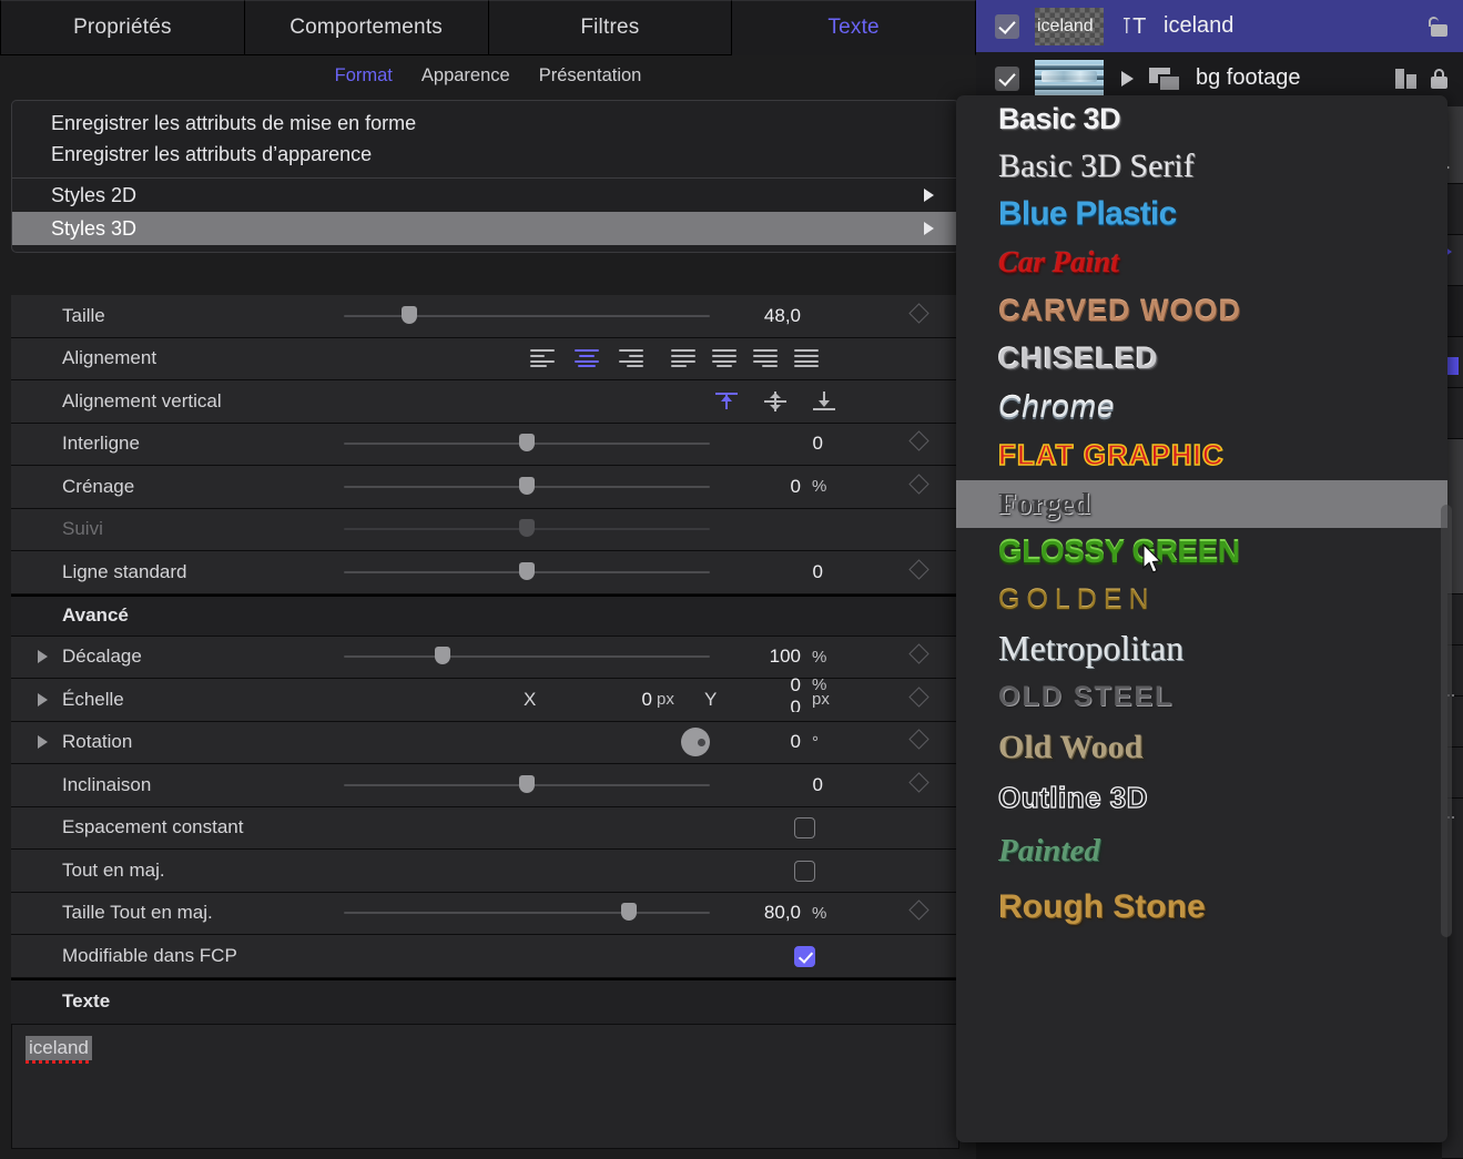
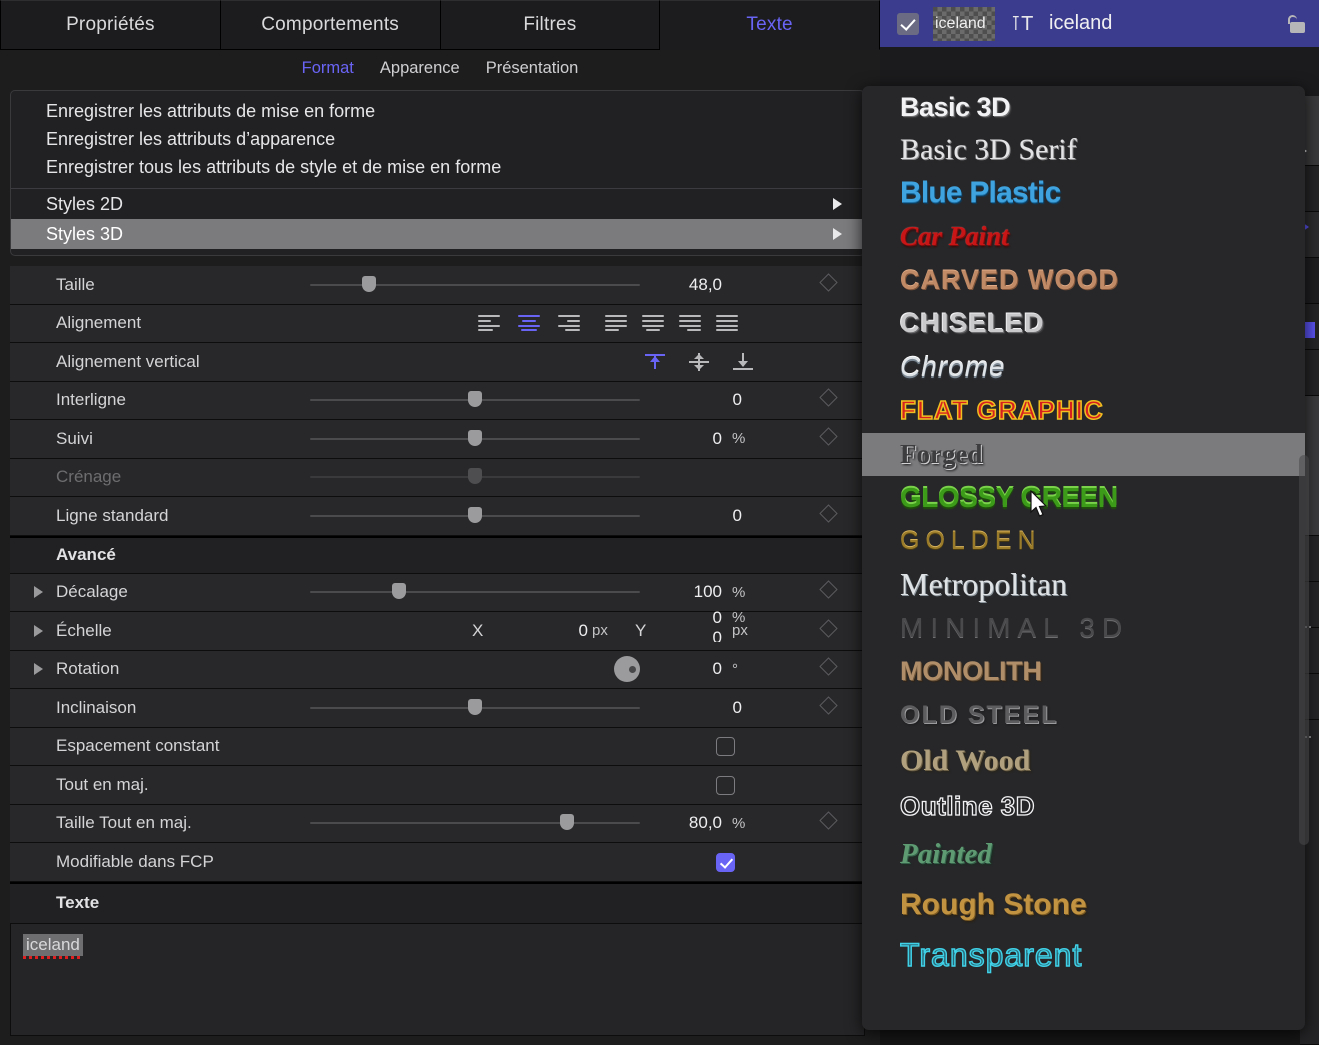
  Propriétés
  Comportements
  Filtres
  Texte
  Format
  Apparence
  Présentation
  Enregistrer les attributs de mise en forme
  Enregistrer les attributs d’apparence
+ Enregistrer tous les attributs de style et de mise en forme
  Styles 2D
  Styles 3D
  Taille
  48,0
  Alignement
  Alignement vertical
  Interligne
  0
- Crénage
+ Suivi
  0
  %
- Suivi
+ Crénage
  Ligne standard
  0
  Avancé
  Décalage
  100
  %
  Échelle
  0
  %
  X
  0
  px
  Y
  0
  px
  Rotation
  0
  °
  Inclinaison
  0
  Espacement constant
  Tout en maj.
  Taille Tout en maj.
  80,0
  %
  Modifiable dans FCP
  Texte
  iceland
  iceland
  ⊺T
  iceland
- bg footage
  Basic 3D
  Basic 3D Serif
  Blue Plastic
  Car Paint
  CARVED WOOD
  CHISELED
  Chrome
  FLAT GRAPHIC
  Forged
  GLOSSYREEN
  GOLDEN
  Metropolitan
+ MINIMAL 3D
+ MONOLITH
  OLD STEEL
  Old Wood
  Outline 3D
  Painted
  Rough Stone
+ Transparent
